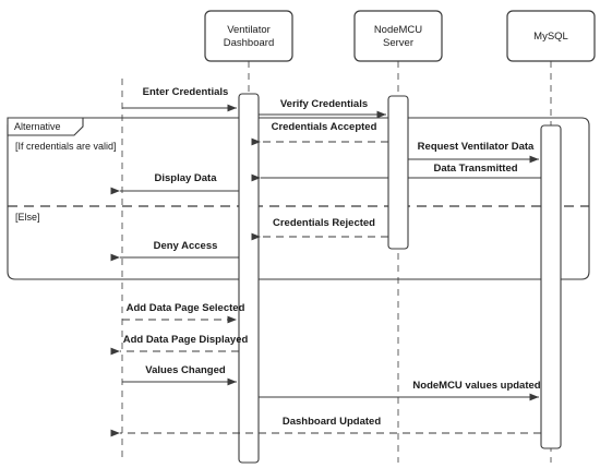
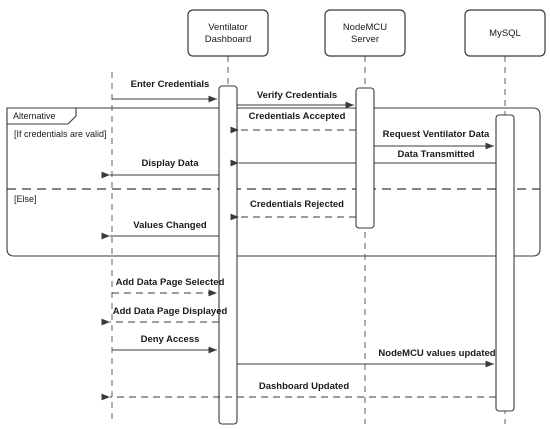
  Alternative
  [If credentials are valid]
  [Else]
  Ventilator
  Dashboard
  NodeMCU
  Server
  MySQL
  Enter Credentials
  Verify Credentials
  Credentials Accepted
  Request Ventilator Data
  Data Transmitted
  Display Data
  Credentials Rejected
- Deny Access
+ Values Changed
  Add Data Page Selected
  Add Data Page Displayed
- Values Changed
+ Deny Access
  NodeMCU values updated
  Dashboard Updated
